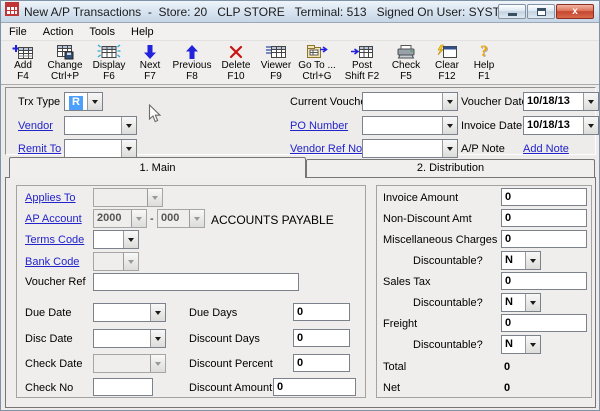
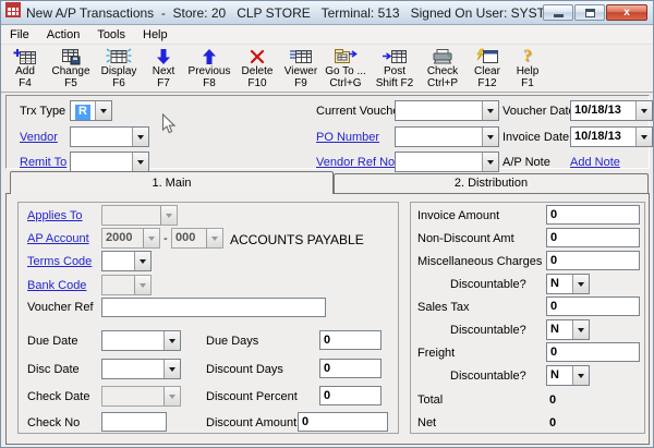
  New A/P Transactions - Store: 20 CLP STORE Terminal: 513 Signed On User: SYST
  x
  File
  Action
  Tools
  Help
  Add
  F4
  Change
- Ctrl+P
+ F5
  Display
  F6
  Next
  F7
  Previous
  F8
  Delete
  F10
  Viewer
  F9
  Go To ...
  Ctrl+G
  Post
  Shift F2
  Check
- F5
+ Ctrl+P
  Clear
  F12
  ?
  Help
  F1
  Trx Type
  R
  Current Vouch
  Voucher Dat
  10/18/13
  Vendor
  PO Number
  Invoice Date
  10/18/13
  Remit To
  Vendor Ref No
  A/P Note
  Add Note
  1. Main
  2. Distribution
  Applies To
  AP Account
  2000
  -
  000
  ACCOUNTS PAYABLE
  Terms Code
  Bank Code
  Voucher Ref
  Due Date
  Due Days
  0
  Disc Date
  Discount Days
  0
  Check Date
  Discount Percent
  0
  Check No
  Discount Amount
  0
  Invoice Amount
  0
  Non-Discount Amt
  0
  Miscellaneous Charges
  0
  Discountable?
  N
  Sales Tax
  0
  Discountable?
  N
  Freight
  0
  Discountable?
  N
  Total
  0
  Net
  0
